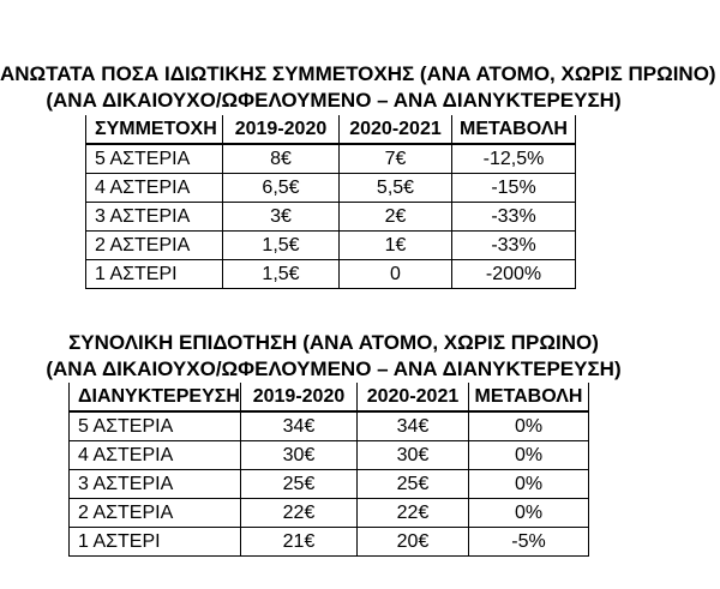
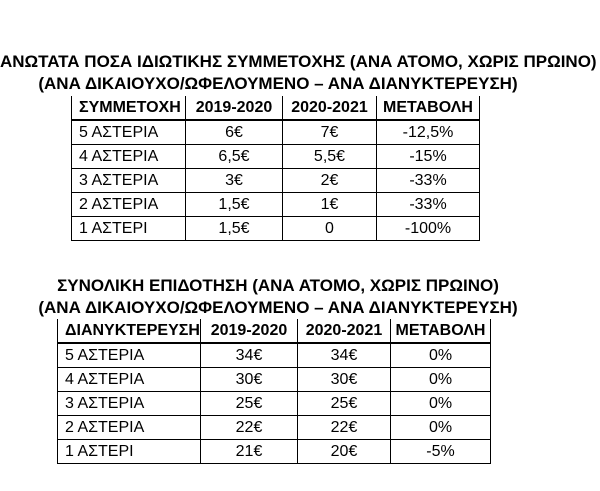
  ΑΝΩΤΑΤΑ ΠΟΣΑ ΙΔΙΩΤΙΚΗΣ ΣΥΜΜΕΤΟΧΗΣ (ΑΝΑ ΑΤΟΜΟ, ΧΩΡΙΣ ΠΡΩΙΝΟ)
  (ΑΝΑ ΔΙΚΑΙΟΥΧΟ/ΩΦΕΛΟΥΜΕΝΟ – ΑΝΑ ΔΙΑΝΥΚΤΕΡΕΥΣΗ)
  ΣΥΜΜΕΤΟΧΗ	2019-2020	2020-2021	ΜΕΤΑΒΟΛΗ
- 5 ΑΣΤΕΡΙΑ	8€	7€	-12,5%
+ 5 ΑΣΤΕΡΙΑ	6€	7€	-12,5%
  4 ΑΣΤΕΡΙΑ	6,5€	5,5€	-15%
  3 ΑΣΤΕΡΙΑ	3€	2€	-33%
  2 ΑΣΤΕΡΙΑ	1,5€	1€	-33%
- 1 ΑΣΤΕΡΙ	1,5€	0	-200%
+ 1 ΑΣΤΕΡΙ	1,5€	0	-100%
  ΣΥΝΟΛΙΚΗ ΕΠΙΔΟΤΗΣΗ (ΑΝΑ ΑΤΟΜΟ, ΧΩΡΙΣ ΠΡΩΙΝΟ)
  (ΑΝΑ ΔΙΚΑΙΟΥΧΟ/ΩΦΕΛΟΥΜΕΝΟ – ΑΝΑ ΔΙΑΝΥΚΤΕΡΕΥΣΗ)
  ΔΙΑΝΥΚΤΕΡΕΥΣΗ	2019-2020	2020-2021	ΜΕΤΑΒΟΛΗ
  5 ΑΣΤΕΡΙΑ	34€	34€	0%
  4 ΑΣΤΕΡΙΑ	30€	30€	0%
  3 ΑΣΤΕΡΙΑ	25€	25€	0%
  2 ΑΣΤΕΡΙΑ	22€	22€	0%
  1 ΑΣΤΕΡΙ	21€	20€	-5%
